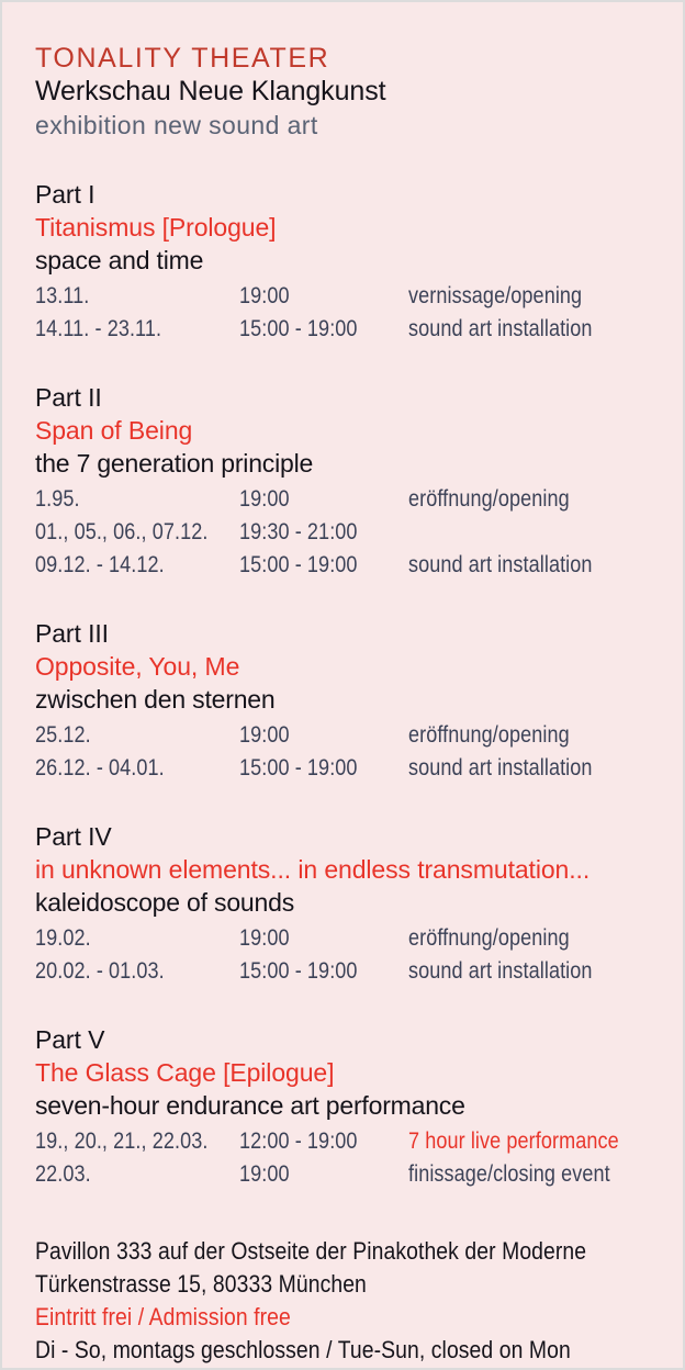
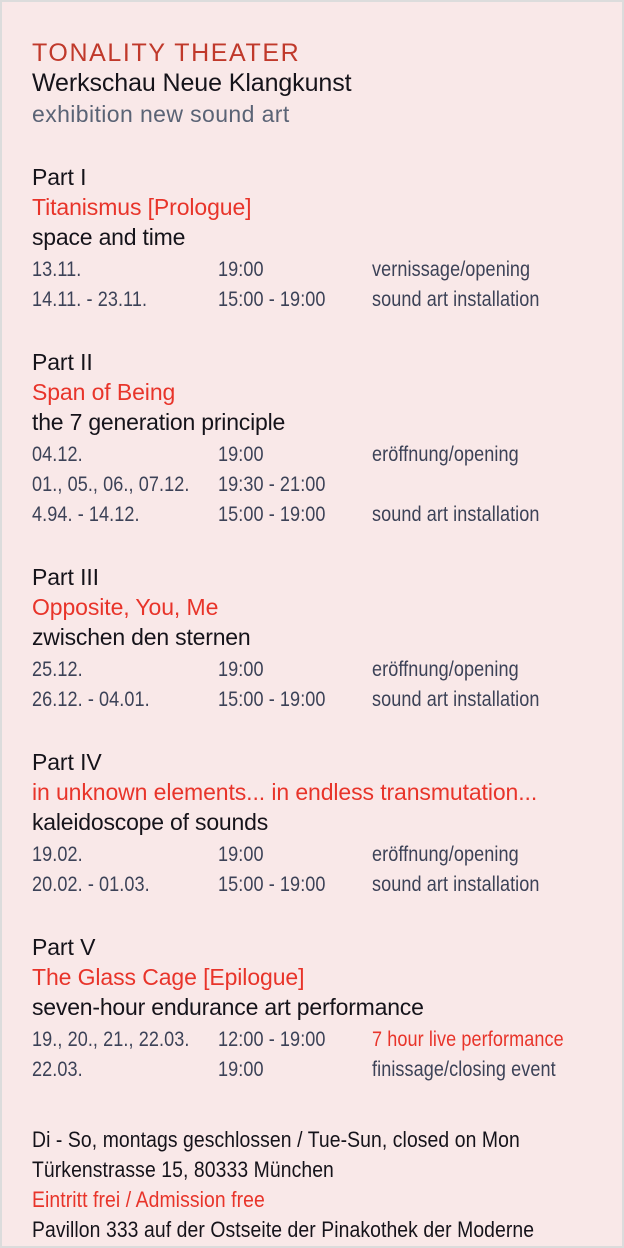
  TONALITY THEATER
  Werkschau Neue Klangkunst
  exhibition new sound art
  Part I
  Titanismus [Prologue]
  space and time
  13.11.
  19:00
  vernissage/opening
  14.11. - 23.11.
  15:00 - 19:00
  sound art installation
  Part II
  Span of Being
  the 7 generation principle
- 1.95.
+ 04.12.
  19:00
  eröffnung/opening
  01., 05., 06., 07.12.
  19:30 - 21:00
- 09.12. - 14.12.
+ 4.94. - 14.12.
  15:00 - 19:00
  sound art installation
  Part III
  Opposite, You, Me
  zwischen den sternen
  25.12.
  19:00
  eröffnung/opening
  26.12. - 04.01.
  15:00 - 19:00
  sound art installation
  Part IV
  in unknown elements... in endless transmutation...
  kaleidoscope of sounds
  19.02.
  19:00
  eröffnung/opening
  20.02. - 01.03.
  15:00 - 19:00
  sound art installation
  Part V
  The Glass Cage [Epilogue]
  seven-hour endurance art performance
  19., 20., 21., 22.03.
  12:00 - 19:00
  7 hour live performance
  22.03.
  19:00
  finissage/closing event
- Pavillon 333 auf der Ostseite der Pinakothek der Moderne
+ Di - So, montags geschlossen / Tue-Sun, closed on Mon
  Türkenstrasse 15, 80333 München
  Eintritt frei / Admission free
- Di - So, montags geschlossen / Tue-Sun, closed on Mon
+ Pavillon 333 auf der Ostseite der Pinakothek der Moderne
